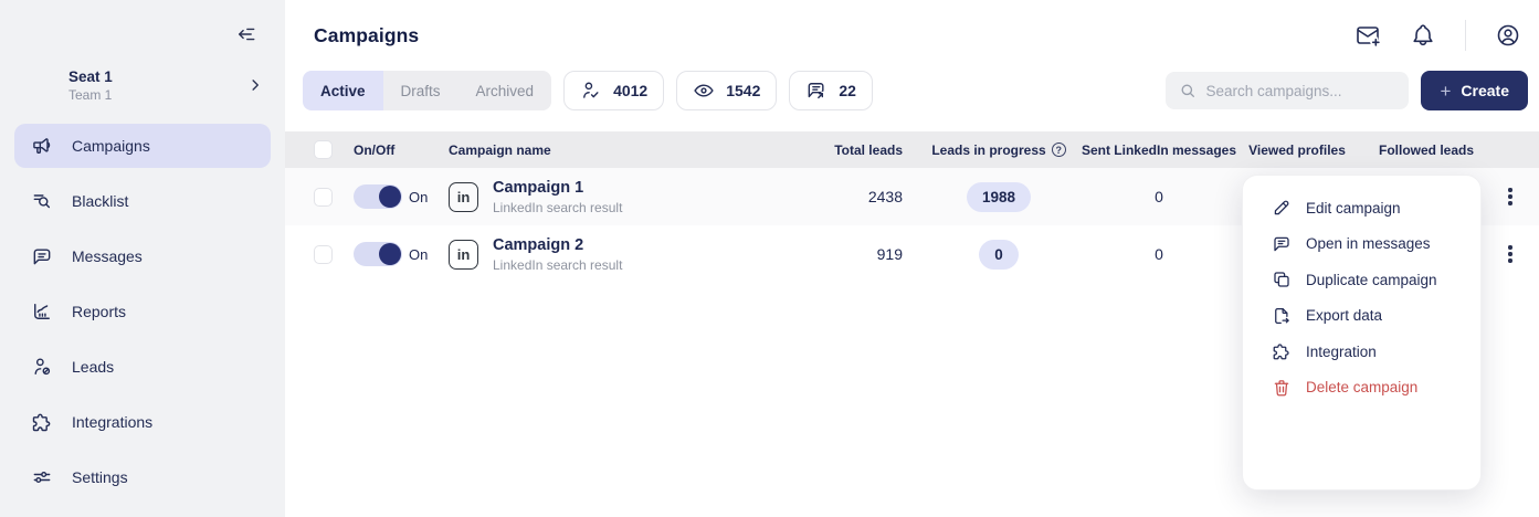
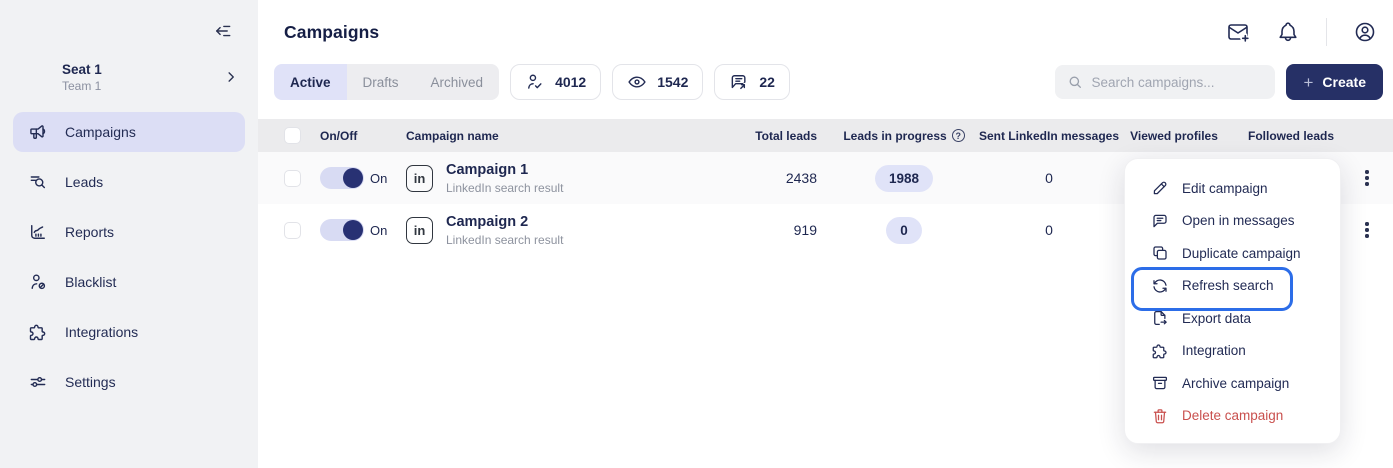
  Seat 1
  Team 1
  Campaigns
- Blacklist
+ Leads
- Messages
  Reports
- Leads
+ Blacklist
  Integrations
  Settings
  Campaigns
  Active
  Drafts
  Archived
  4012
  1542
  22
  Search campaigns...
  +
  Create
  On/Off
  Campaign name
  Total leads
  Leads in progress
  ?
  Sent LinkedIn messages
  Viewed profiles
  Followed leads
  On
  in
  Campaign 1
  LinkedIn search result
  2438
  1988
  0
  On
  in
  Campaign 2
  LinkedIn search result
  919
  0
  0
  Edit campaign
  Open in messages
  Duplicate campaign
+ Refresh search
  Export data
  Integration
+ Archive campaign
  Delete campaign
